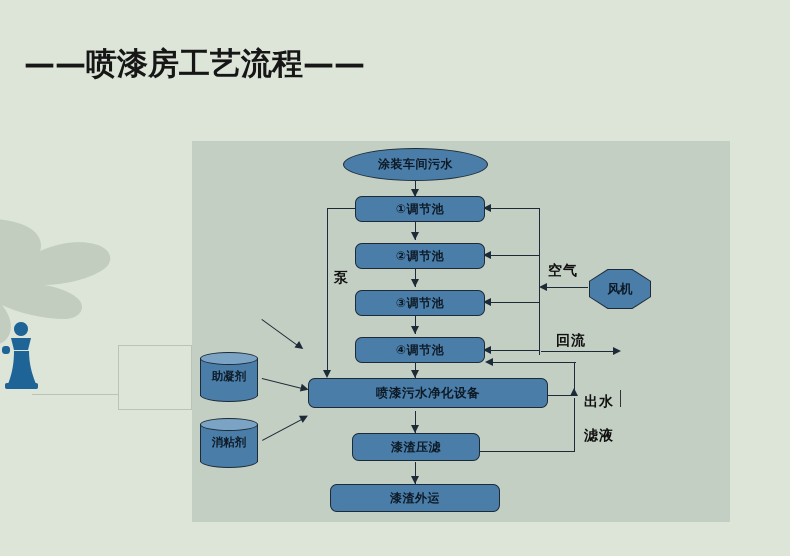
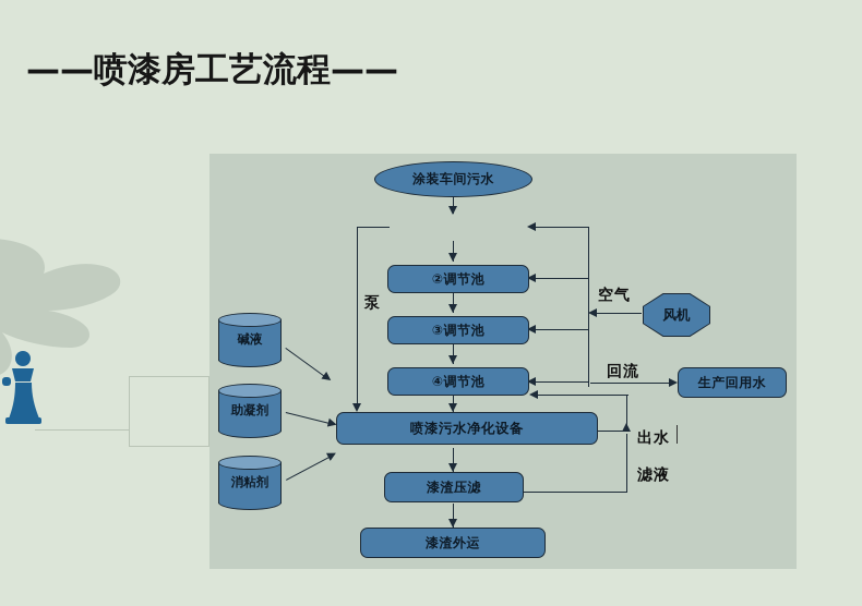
  ——喷漆房工艺流程——
  涂装车间污水
- ①调节池
  ②调节池
  ③调节池
  ④调节池
  喷漆污水净化设备
  漆渣压滤
  漆渣外运
  风机
+ 生产回用水
+ 碱液
  助凝剂
  消粘剂
  泵
  空气
  回流
  出水
  滤液
